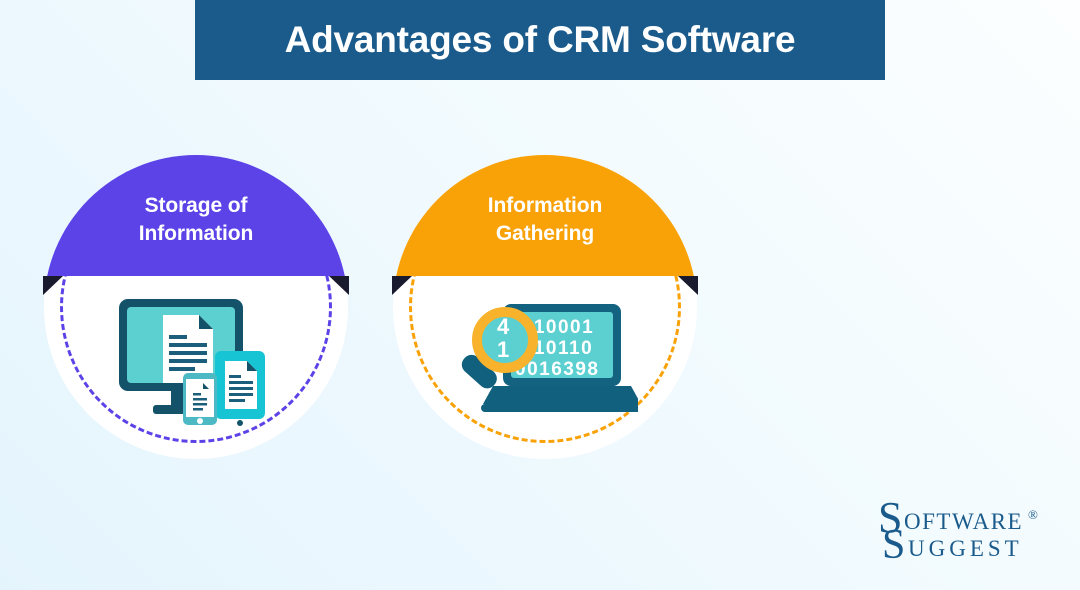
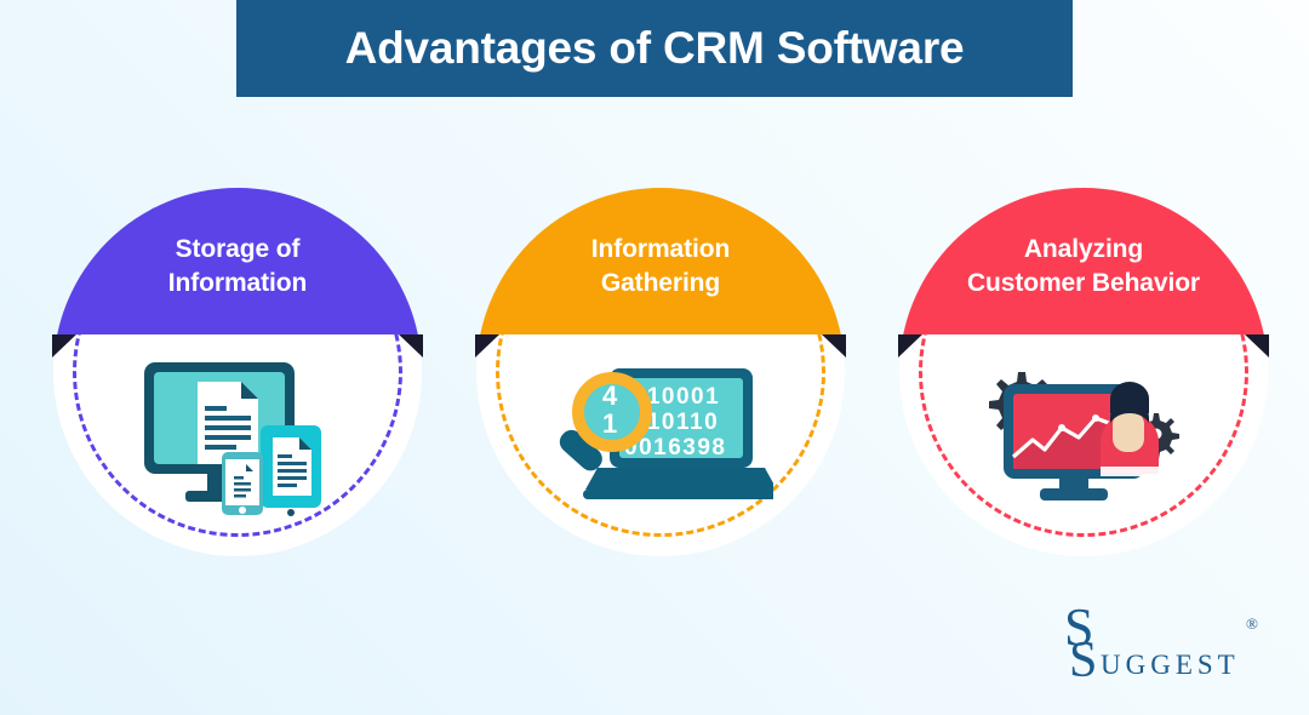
  Advantages of CRM Software
  Storage of
  Information
  Information
  Gathering
  10001
  10110
  0016398
  4
  1
+ Analyzing
+ Customer Behavior
  S
- OFTWARE
  ®
  S
  UGGEST
